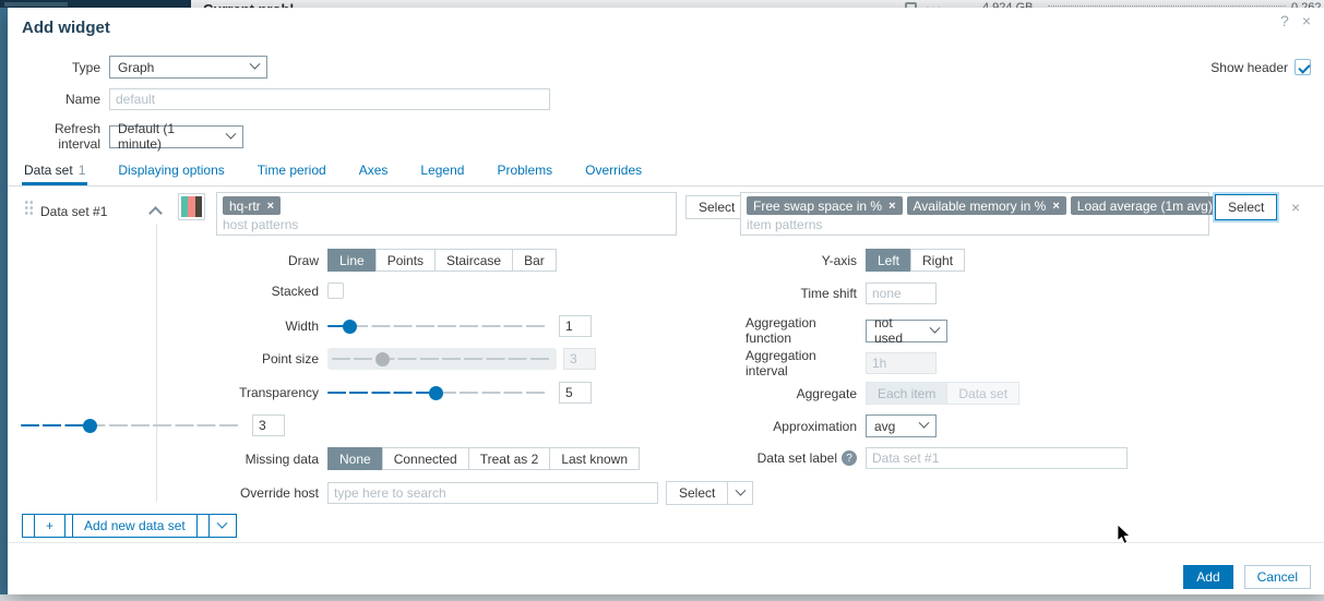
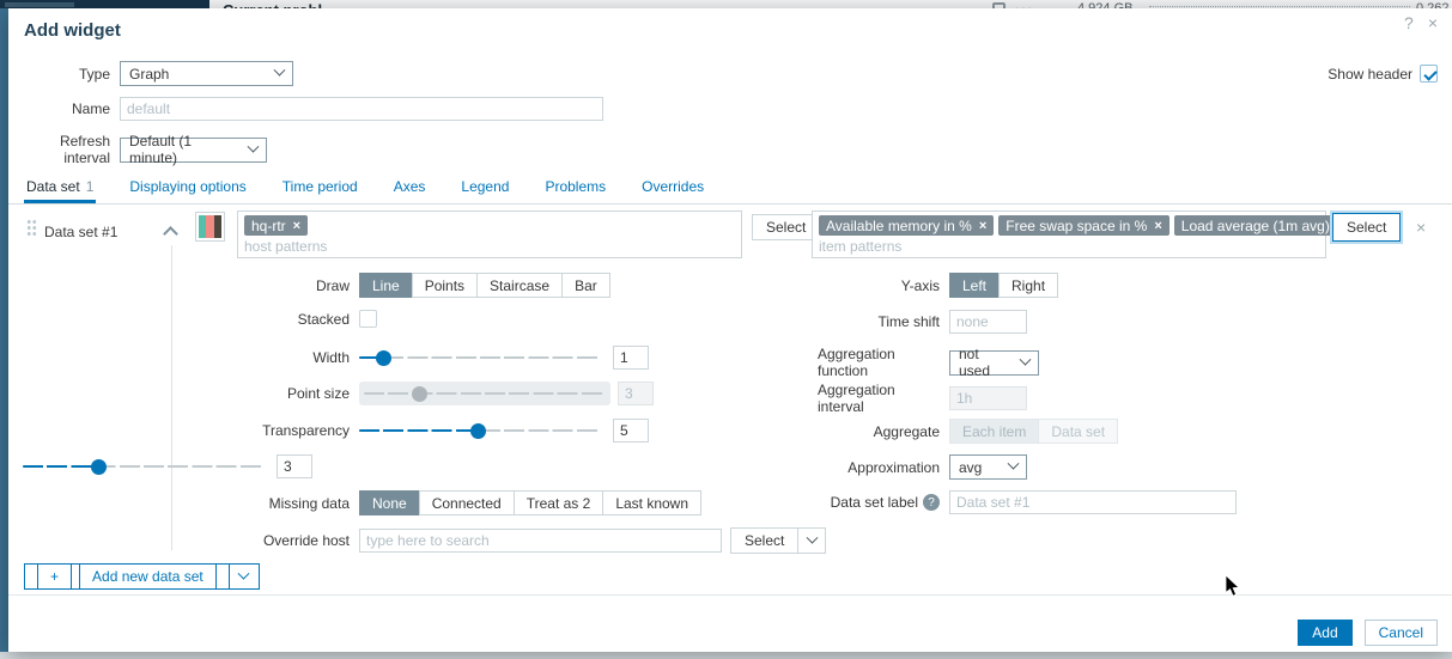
  ...
  Add widget
  ?
  ×
  Show header
  Type
  Graph
  Name
  default
  Refresh interval
  Default (1 minute)
  Data set 1
  Displaying options
  Time period
  Axes
  Legend
  Problems
  Overrides
  Data set #1
  hq-rtr
  ×
  host patterns
  Select
- Free swap space in %
+ Available memory in %
  ×
- Available memory in %
+ Free swap space in %
  ×
  Load average (1m avg)
  item patterns
  Select
  ×
  Draw
  Line
  Points
  Staircase
  Bar
  Stacked
  Width
  1
  Point size
  3
  Transparency
  5
  3
  Missing data
  None
  Connected
  Treat as 2
  Last known
  Override host
  type here to search
  Select
  Y-axis
  Left
  Right
  Time shift
  none
  Aggregation function
  not used
  Aggregation interval
  1h
  Aggregate
  Each item
  Data set
  Approximation
  avg
  Data set label
  ?
  Data set #1
  +
  Add new data set
  Add
  Cancel
